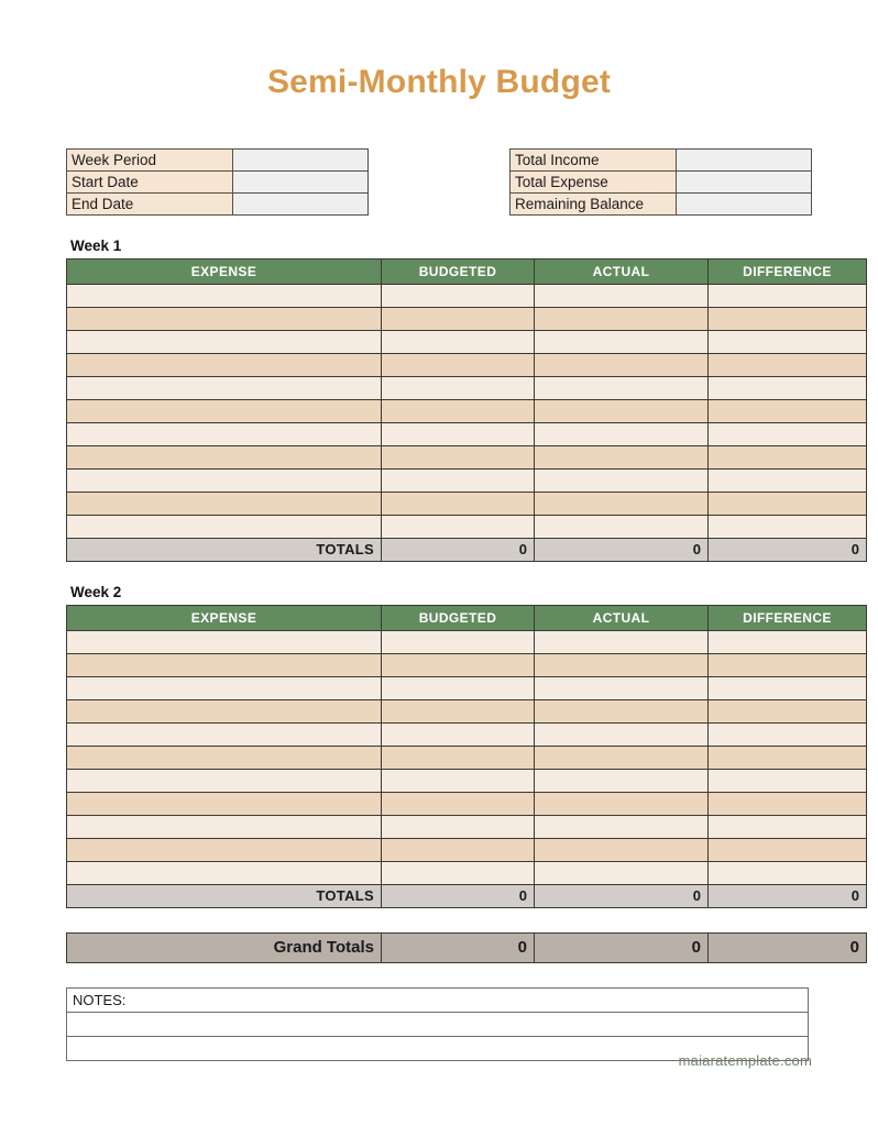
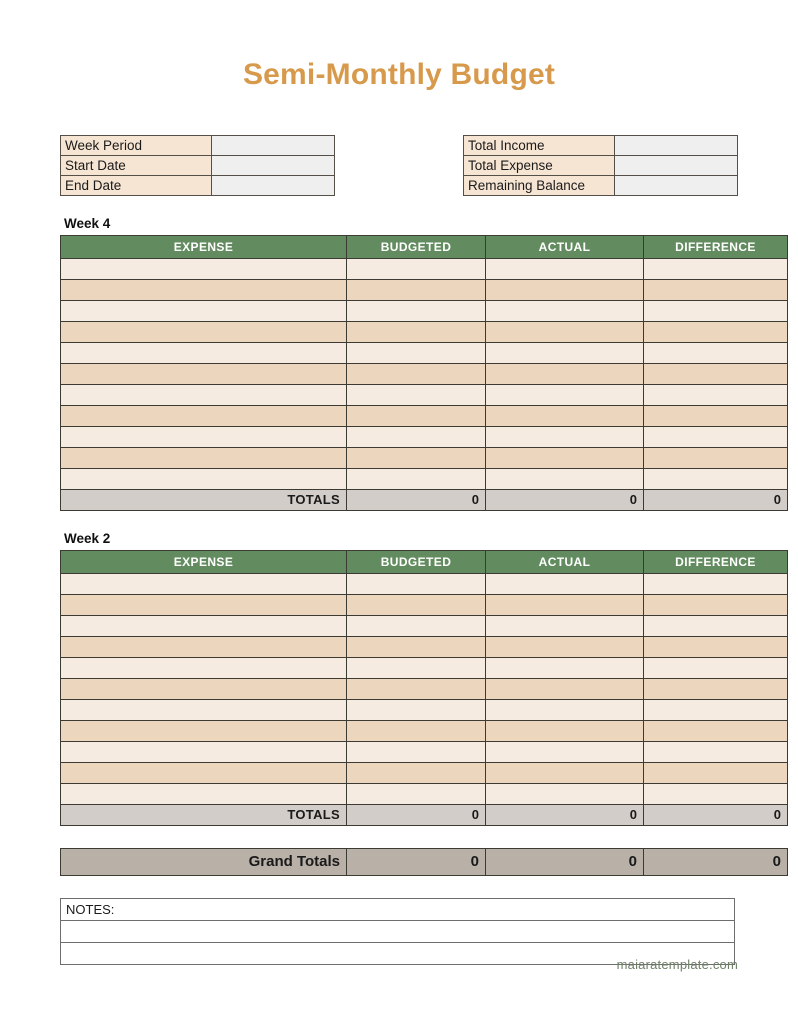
  Semi-Monthly Budget
  Week Period
  Start Date
  End Date
  Total Income
  Total Expense
  Remaining Balance
- Week 1
+ Week 4
  EXPENSE	BUDGETED	ACTUAL	DIFFERENCE
  TOTALS	0	0	0
  Week 2
  EXPENSE	BUDGETED	ACTUAL	DIFFERENCE
  TOTALS	0	0	0
  Grand Totals	0	0	0
  NOTES:
  maiaratemplate.com
